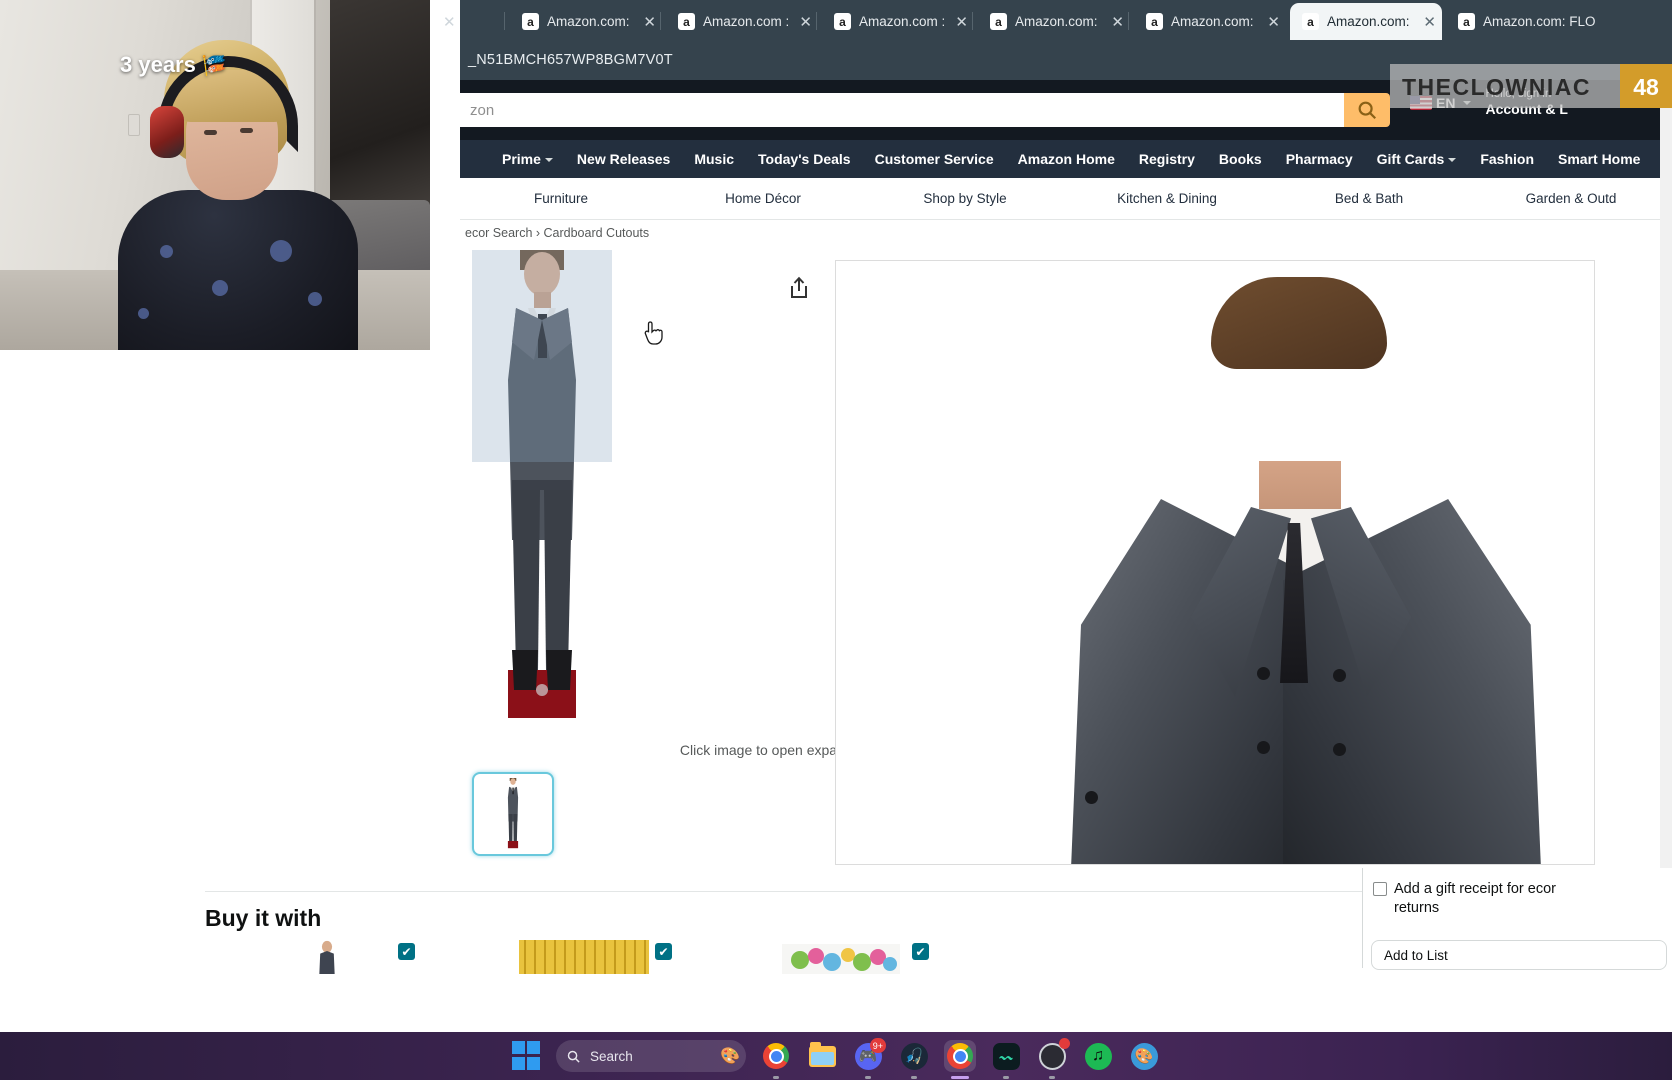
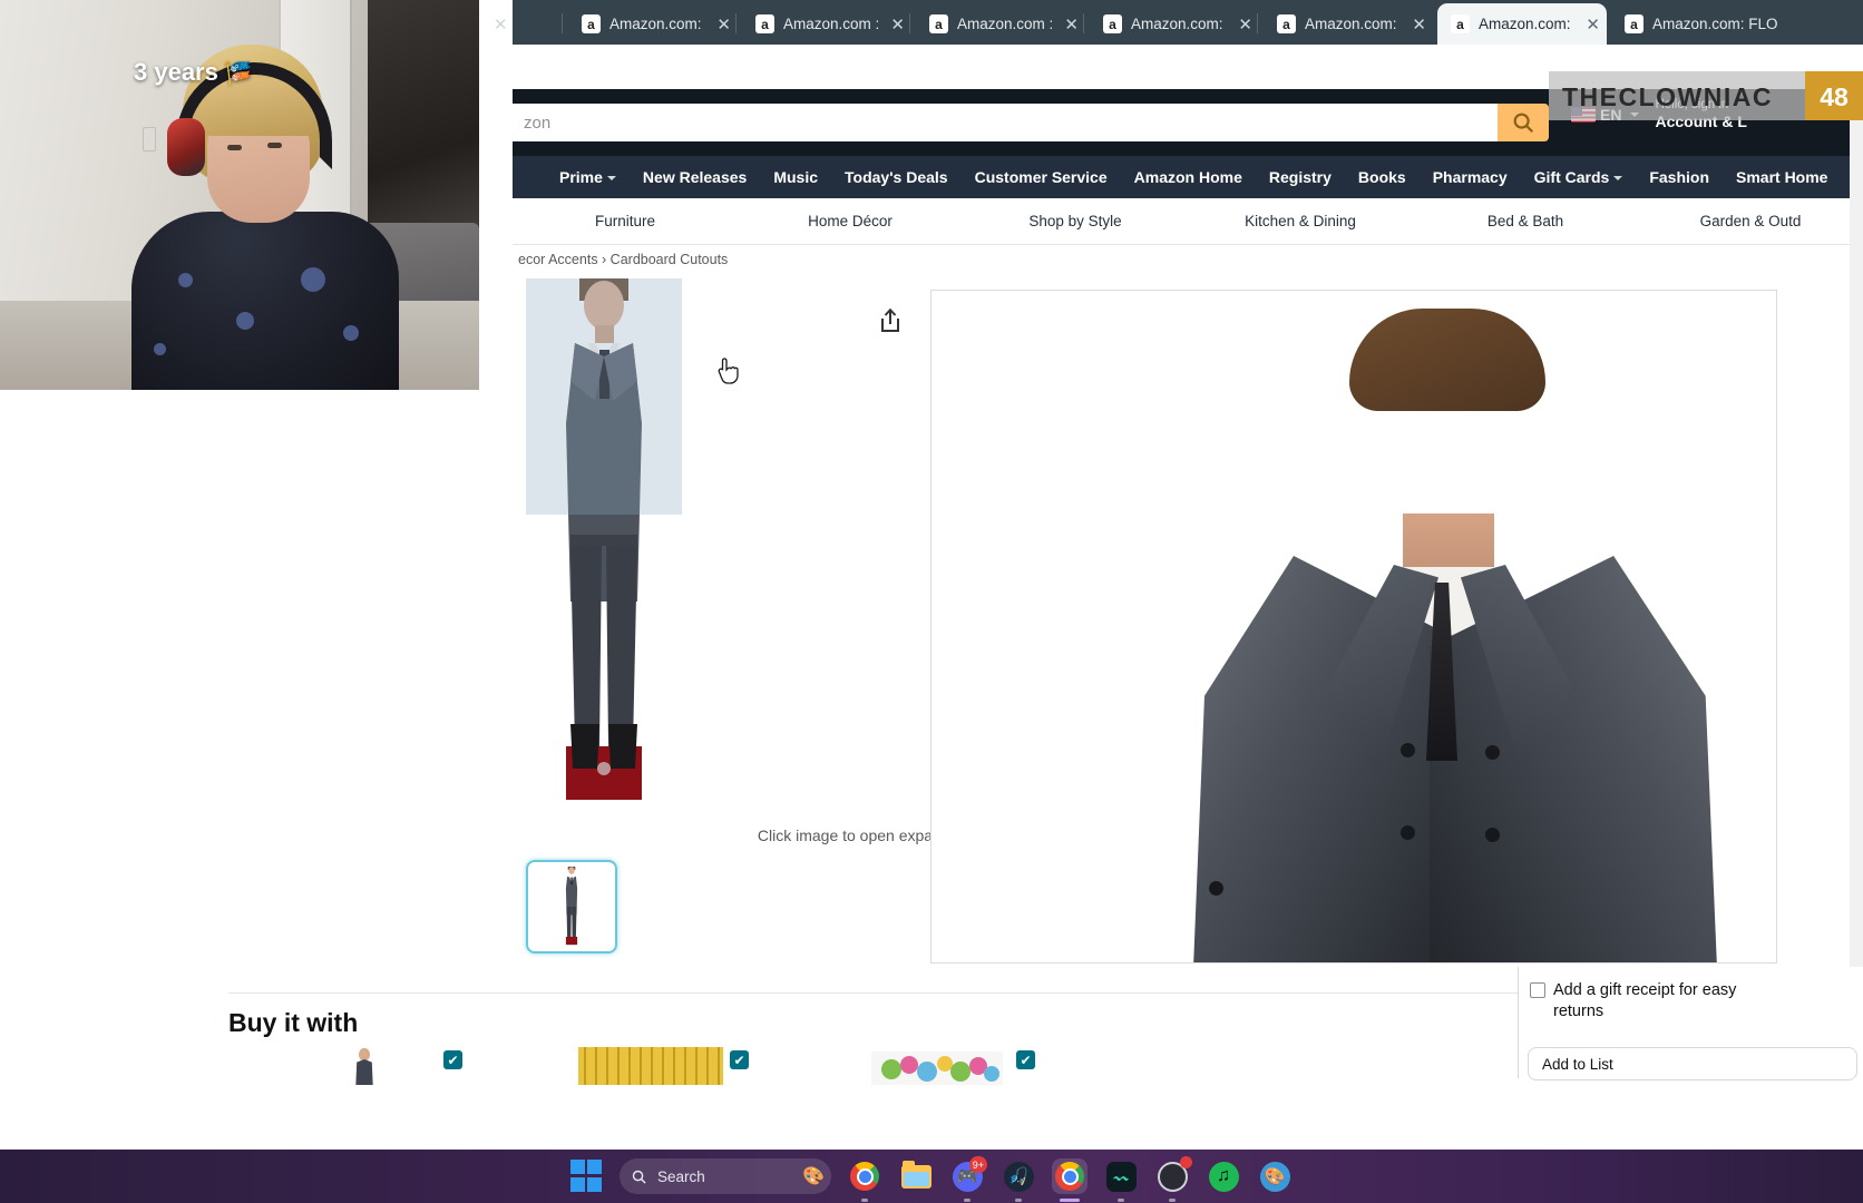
  ✕
  a
  Amazon.com:
  ✕
  a
  Amazon.com :
  ✕
  a
  Amazon.com :
  ✕
  a
  Amazon.com:
  ✕
  a
  Amazon.com:
  ✕
  a
  Amazon.com:
  ✕
  a
  Amazon.com: FLO
- _N51BMCH657WP8BGM7V0T
  zon
  EN
  Hello, sign in
  Account & L
  Prime
  New Releases
  Music
  Today's Deals
  Customer Service
  Amazon Home
  Registry
  Books
  Pharmacy
  Gift Cards
  Fashion
  Smart Home
  Furniture
  Home Décor
  Shop by Style
  Kitchen & Dining
  Bed & Bath
  Garden & Outd
- ecor Search › Cardboard Cutouts
+ ecor Accents › Cardboard Cutouts
  Click image to open expa
  Buy it with
  ✔
  ✔
  ✔
- Add a gift receipt for ecor returns
+ Add a gift receipt for easy returns
  Add to List
  THECLOWNIAC
  48
  3 years
  🎏
  Search
  🎨
  🎮
  9+
  🎣
  〰
  ♫
  🎨
